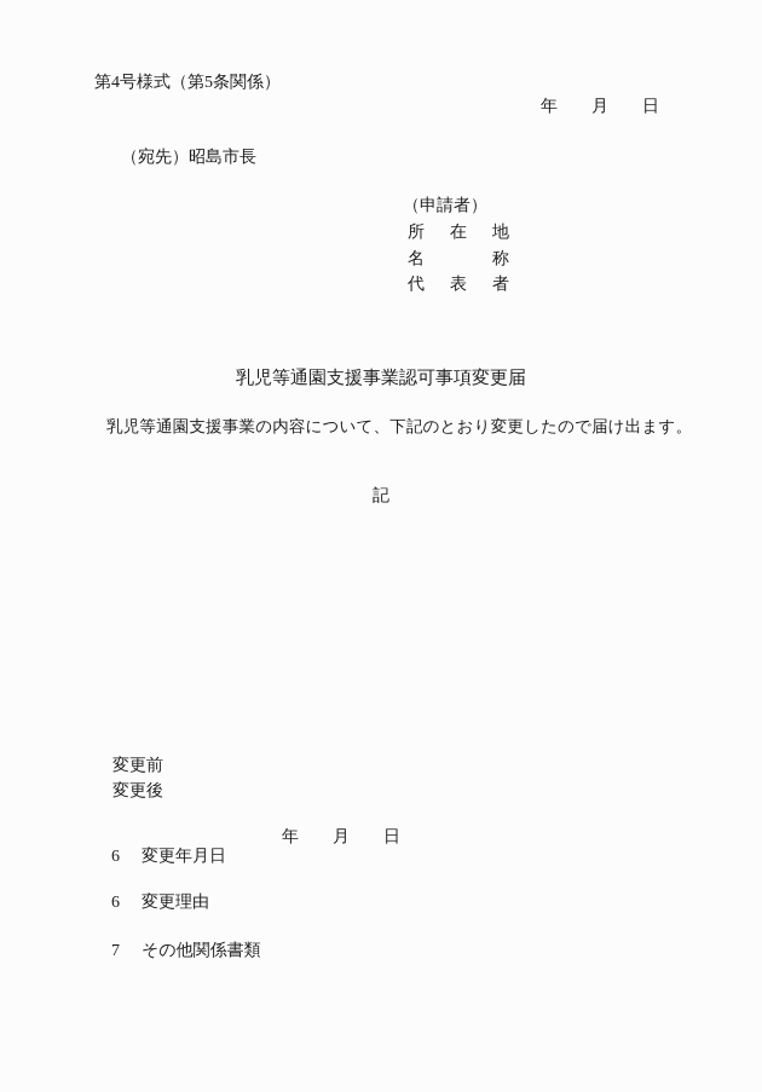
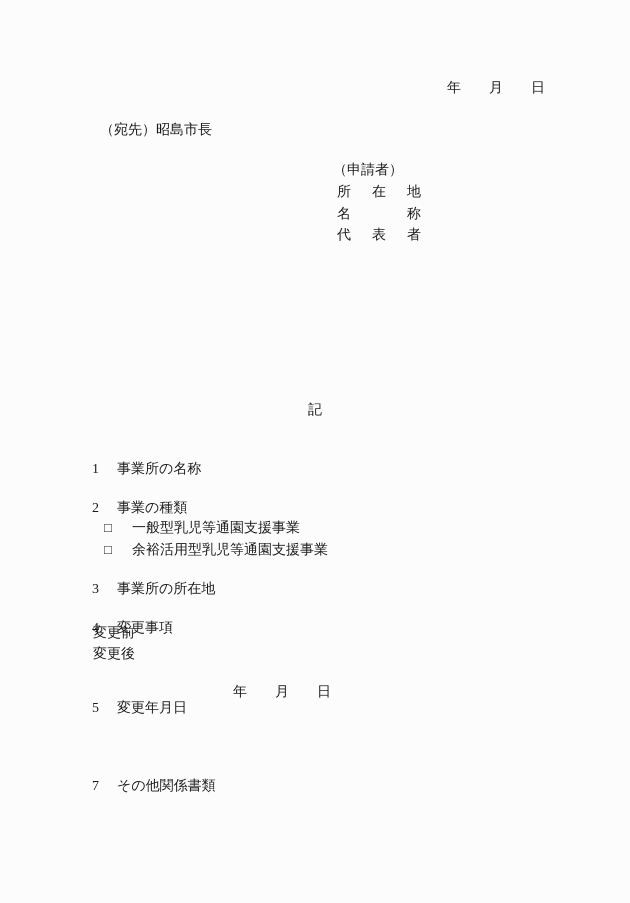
- 第4号様式（第5条関係）
  年 月 日
  （宛先）昭島市長
  （申請者）
  所 在 地
  名 称
  代 表 者
- 乳児等通園支援事業認可事項変更届
- 乳児等通園支援事業の内容について、下記のとおり変更したので届け出ます。
  記
+ 1 事業所の名称
+ 2 事業の種類
+ □ 一般型乳児等通園支援事業
+ □ 余裕活用型乳児等通園支援事業
+ 3 事業所の所在地
+ 4 変更事項
  変更前
  変更後
- 6 変更年月日
+ 5 変更年月日
  年 月 日
- 6 変更理由
  7 その他関係書類
